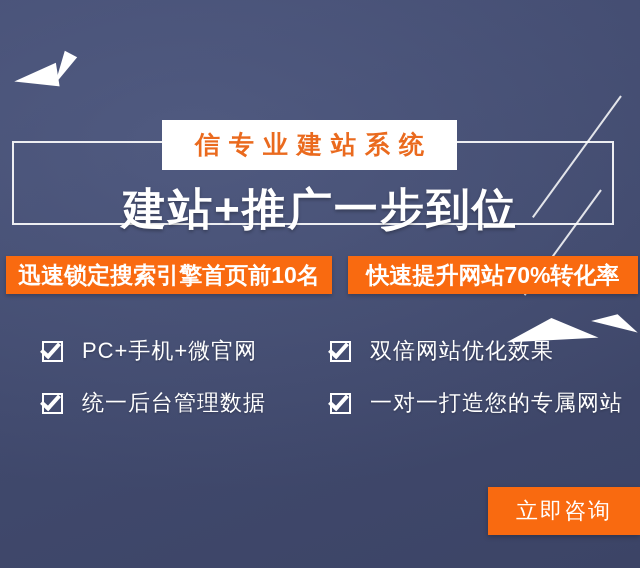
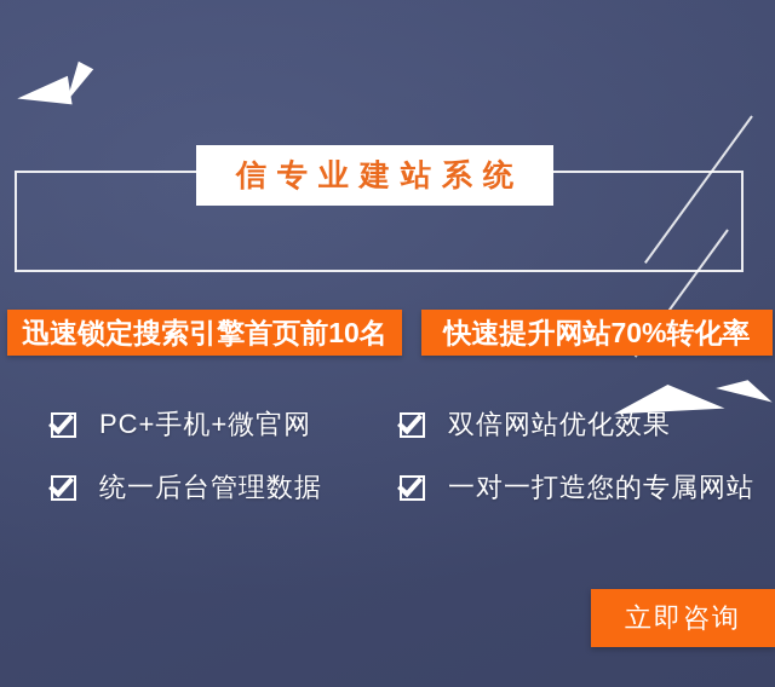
  信专业建站系统
- 建站+推广一步到位
  迅速锁定搜索引擎首页前10名
  快速提升网站70%转化率
  PC+手机+微官网
  双倍网站优化效果
  统一后台管理数据
  一对一打造您的专属网站
  立即咨询
